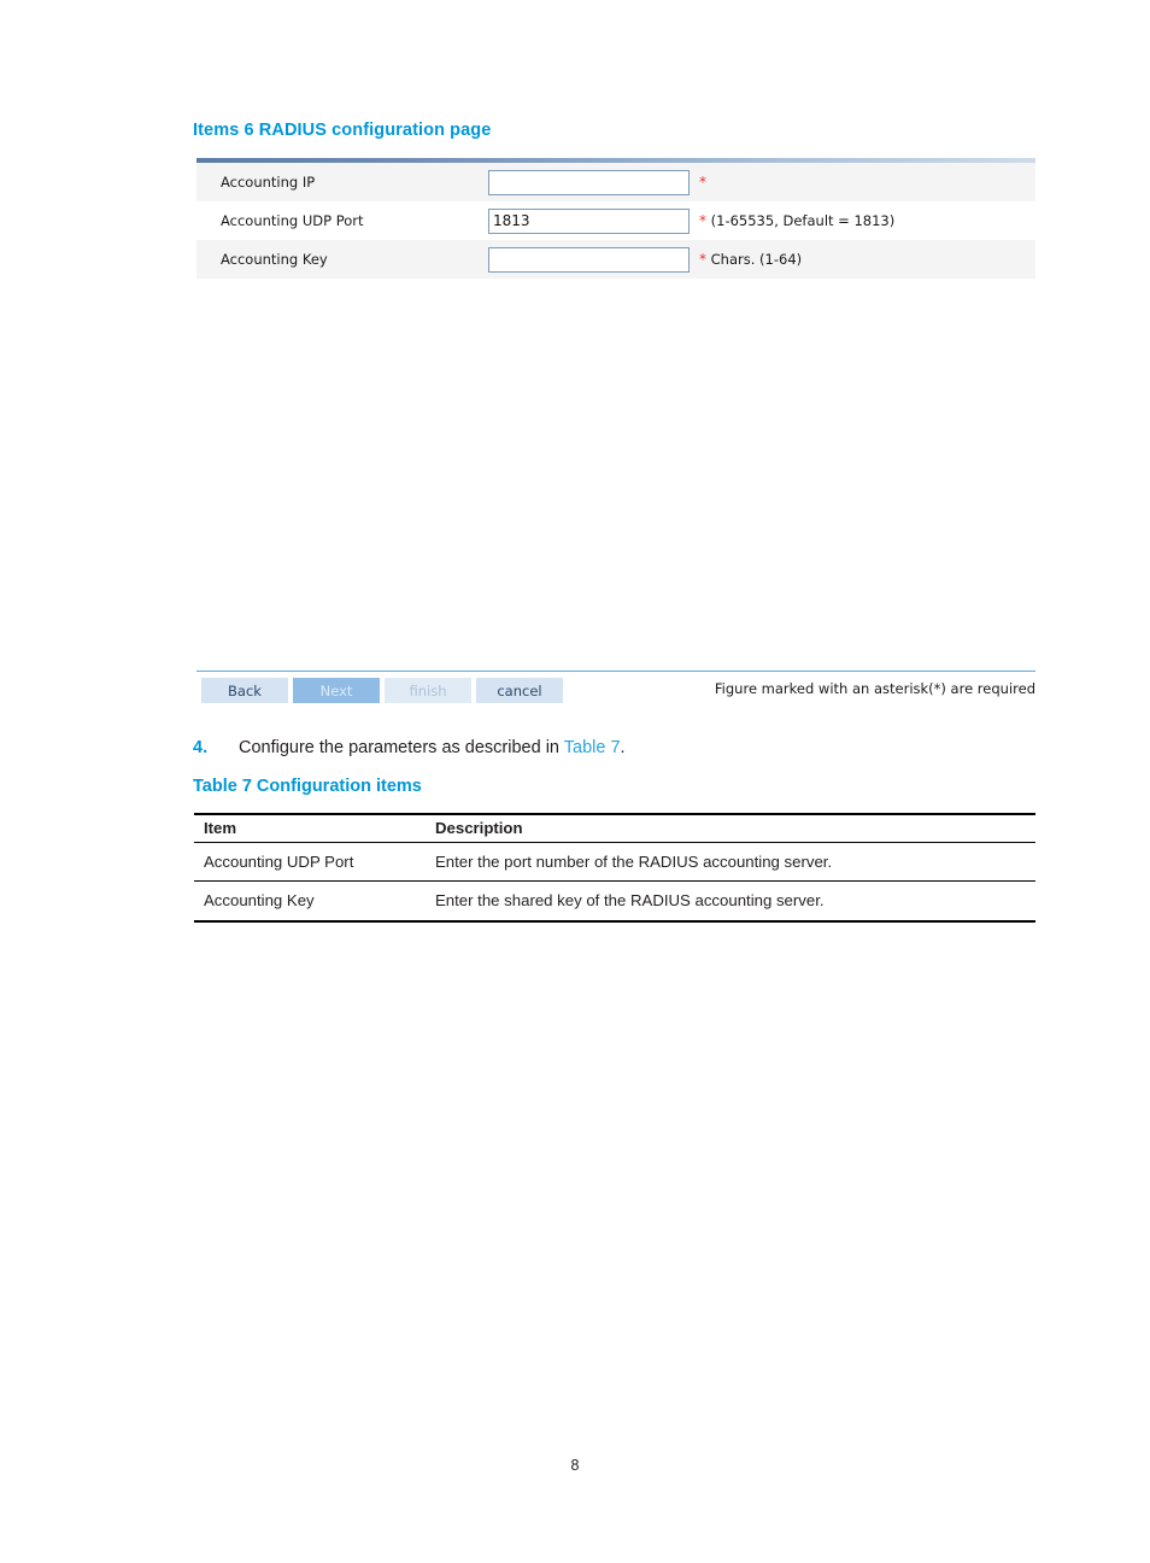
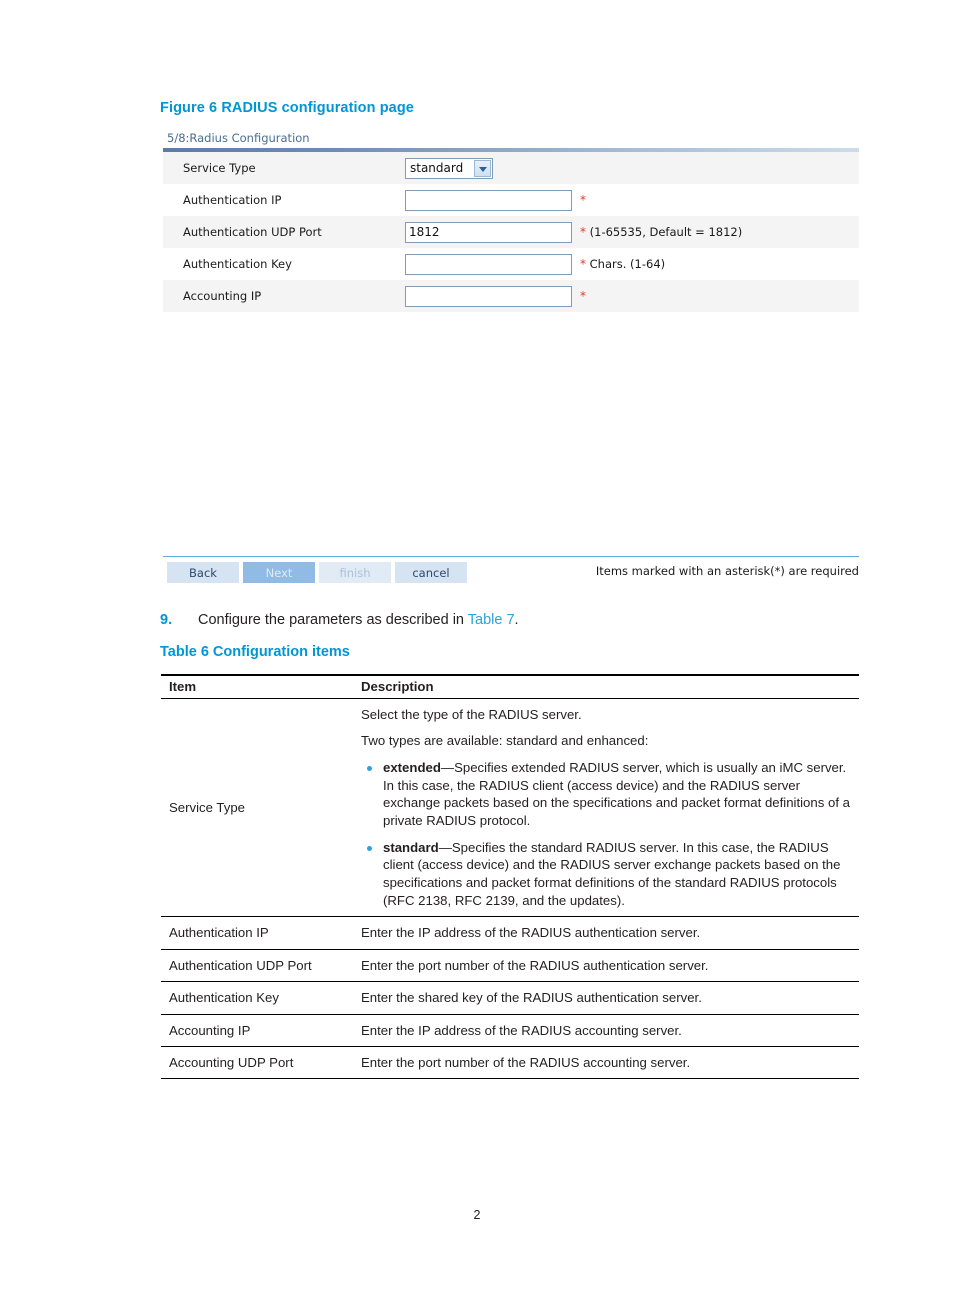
- Items 6 RADIUS configuration page
+ Figure 6 RADIUS configuration page
+ 5/8:Radius Configuration
+ Service Type	standard
+ Authentication IP		*
+ Authentication UDP Port	1812	* (1-65535, Default = 1812)
+ Authentication Key		* Chars. (1-64)
  Accounting IP		*
- Accounting UDP Port	1813	* (1-65535, Default = 1813)
- Accounting Key		* Chars. (1-64)
  Back
  Next
  finish
  cancel
- Figure marked with an asterisk(*) are required
+ Items marked with an asterisk(*) are required
- 4. Configure the parameters as described in Table 7.
+ 9. Configure the parameters as described in Table 7.
- Table 7 Configuration items
+ Table 6 Configuration items
  Item	Description
+ Service Type	Select the type of the RADIUS server. Two types are available: standard and enhanced: extended—Specifies extended RADIUS server, which is usually an iMC server. In this case, the RADIUS client (access device) and the RADIUS server exchange packets based on the specifications and packet format definitions of a private RADIUS protocol. standard—Specifies the standard RADIUS server. In this case, the RADIUS client (access device) and the RADIUS server exchange packets based on the specifications and packet format definitions of the standard RADIUS protocols (RFC 2138, RFC 2139, and the updates).
+ Authentication IP	Enter the IP address of the RADIUS authentication server.
+ Authentication UDP Port	Enter the port number of the RADIUS authentication server.
+ Authentication Key	Enter the shared key of the RADIUS authentication server.
+ Accounting IP	Enter the IP address of the RADIUS accounting server.
  Accounting UDP Port	Enter the port number of the RADIUS accounting server.
- Accounting Key	Enter the shared key of the RADIUS accounting server.
- 8
+ 2
